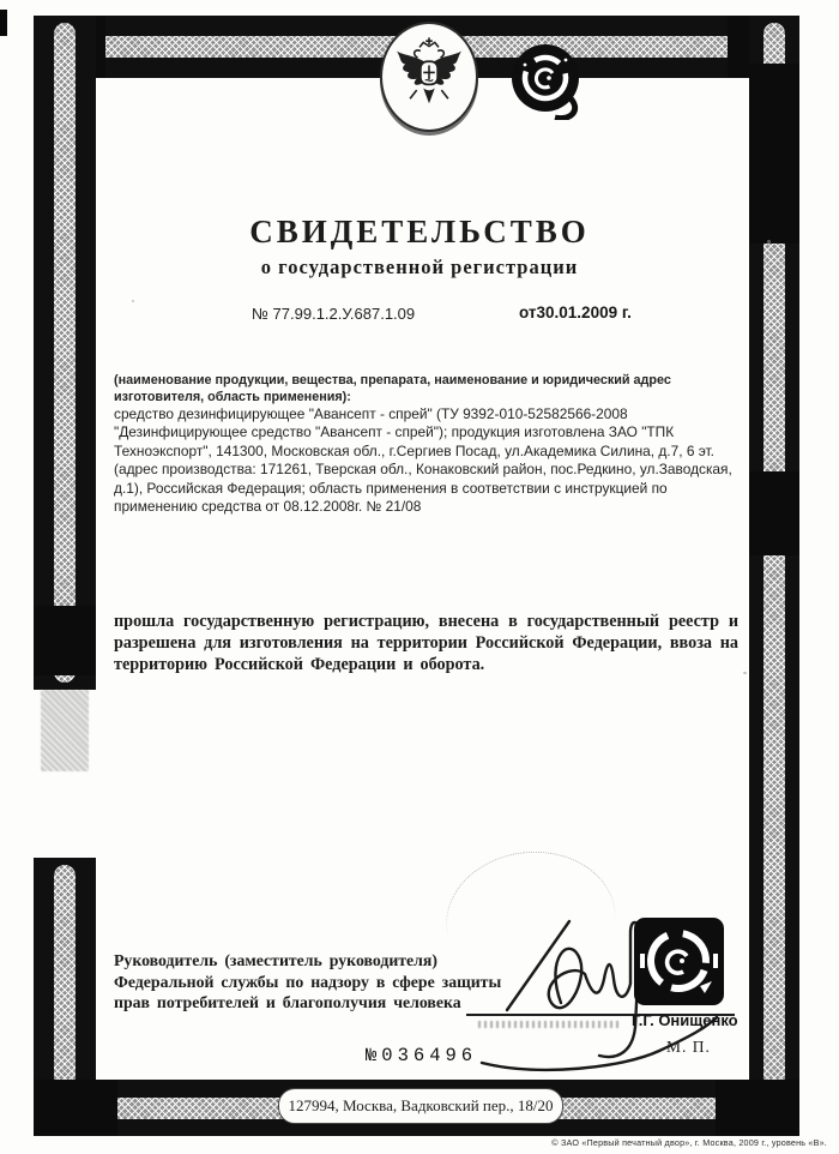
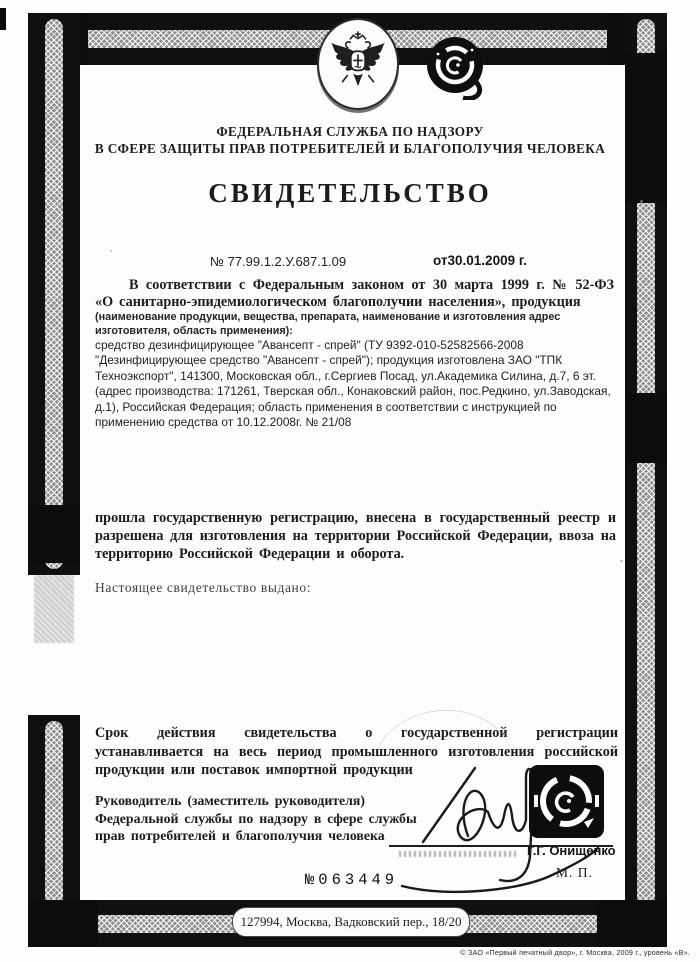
+ ФЕДЕРАЛЬНАЯ СЛУЖБА ПО НАДЗОРУ
+ В СФЕРЕ ЗАЩИТЫ ПРАВ ПОТРЕБИТЕЛЕЙ И БЛАГОПОЛУЧИЯ ЧЕЛОВЕКА
  СВИДЕТЕЛЬСТВО
- о государственной регистрации
  № 77.99.1.2.У.687.1.09
  от30.01.2009 г.
+ В соответствии с Федеральным законом от 30 марта 1999 г. № 52-ФЗ «О санитарно-эпидемиологическом благополучии населения», продукция
- (наименование продукции, вещества, препарата, наименование и юридический адрес изготовителя, область применения):
+ (наименование продукции, вещества, препарата, наименование и изготовления адрес изготовителя, область применения):
- средство дезинфицирующее "Авансепт - спрей" (ТУ 9392-010-52582566-2008 "Дезинфицирующее средство "Авансепт - спрей"); продукция изготовлена ЗАО "ТПК Техноэкспорт", 141300, Московская обл., г.Сергиев Посад, ул.Академика Силина, д.7, 6 эт. (адрес производства: 171261, Тверская обл., Конаковский район, пос.Редкино, ул.Заводская, д.1), Российская Федерация; область применения в соответствии с инструкцией по применению средства от 08.12.2008г. № 21/08
+ средство дезинфицирующее "Авансепт - спрей" (ТУ 9392-010-52582566-2008 "Дезинфицирующее средство "Авансепт - спрей"); продукция изготовлена ЗАО "ТПК Техноэкспорт", 141300, Московская обл., г.Сергиев Посад, ул.Академика Силина, д.7, 6 эт. (адрес производства: 171261, Тверская обл., Конаковский район, пос.Редкино, ул.Заводская, д.1), Российская Федерация; область применения в соответствии с инструкцией по применению средства от 10.12.2008г. № 21/08
  прошла государственную регистрацию, внесена в государственный реестр и разрешена для изготовления на территории Российской Федерации, ввоза на территорию Российской Федерации и оборота.
+ Настоящее свидетельство выдано:
+ Срок действия свидетельства о государственной регистрации устанавливается на весь период промышленного изготовления российской продукции или поставок импортной продукции
- Руководитель (заместитель руководителя) Федеральной службы по надзору в сфере защиты прав потребителей и благополучия человека
+ Руководитель (заместитель руководителя) Федеральной службы по надзору в сфере службы прав потребителей и благополучия человека
  Г.Г. Онищенко
  М. П.
- №036496
+ №063449
  127994, Москва, Вадковский пер., 18/20
  © ЗАО «Первый печатный двор», г. Москва, 2009 г., уровень «В».
